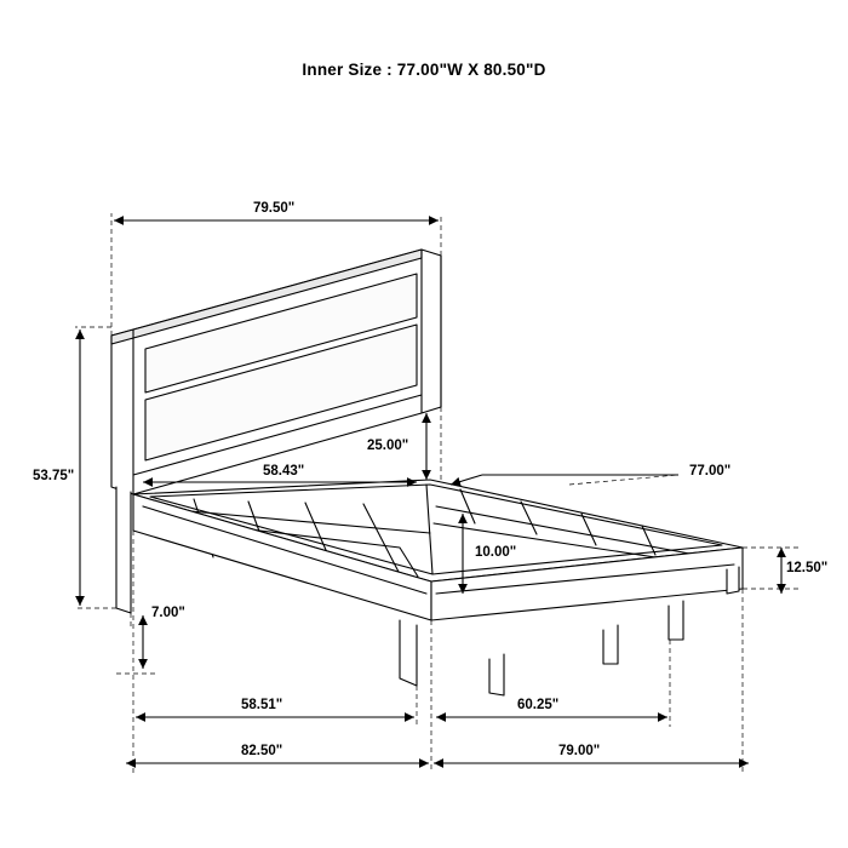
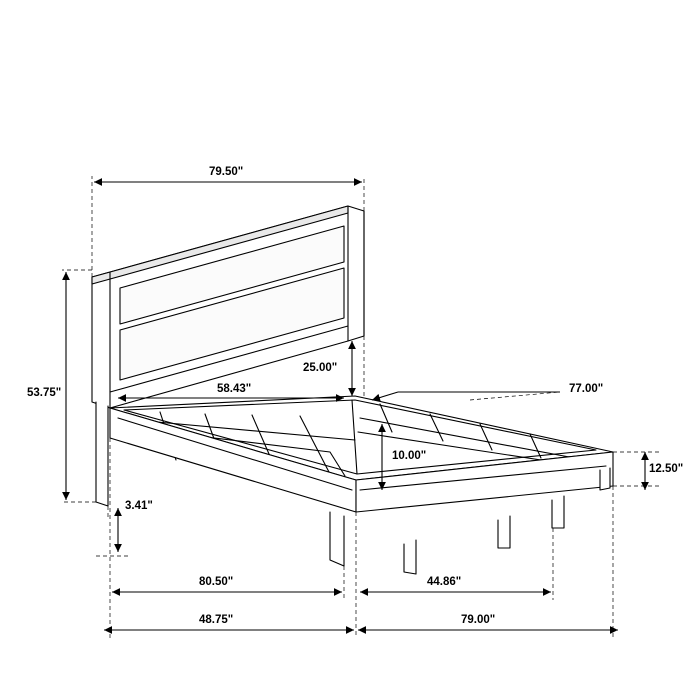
- Inner Size : 77.00"W X 80.50"D
  79.50"
  53.75"
  58.43"
  25.00"
  77.00"
  10.00"
- 7.00"
+ 3.41"
  12.50"
- 58.51"
+ 80.50"
- 60.25"
+ 44.86"
- 82.50"
+ 48.75"
  79.00"
